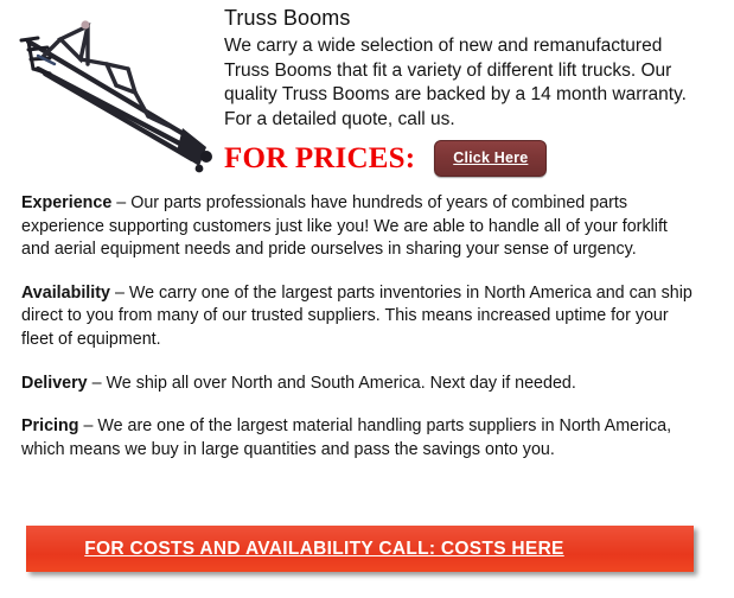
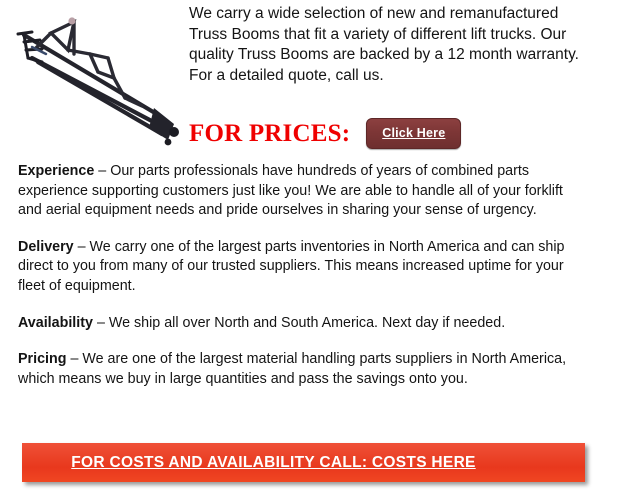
- Truss Booms
- We carry a wide selection of new and remanufactured Truss Booms that fit a variety of different lift trucks. Our quality Truss Booms are backed by a 14 month warranty. For a detailed quote, call us.
+ We carry a wide selection of new and remanufactured Truss Booms that fit a variety of different lift trucks. Our quality Truss Booms are backed by a 12 month warranty. For a detailed quote, call us.
  FOR PRICES:
  Click Here
  Experience – Our parts professionals have hundreds of years of combined parts experience supporting customers just like you! We are able to handle all of your forklift and aerial equipment needs and pride ourselves in sharing your sense of urgency.
- Availability – We carry one of the largest parts inventories in North America and can ship direct to you from many of our trusted suppliers. This means increased uptime for your fleet of equipment.
+ Delivery – We carry one of the largest parts inventories in North America and can ship direct to you from many of our trusted suppliers. This means increased uptime for your fleet of equipment.
- Delivery – We ship all over North and South America. Next day if needed.
+ Availability – We ship all over North and South America. Next day if needed.
  Pricing – We are one of the largest material handling parts suppliers in North America, which means we buy in large quantities and pass the savings onto you.
  FOR COSTS AND AVAILABILITY CALL: COSTS HERE
